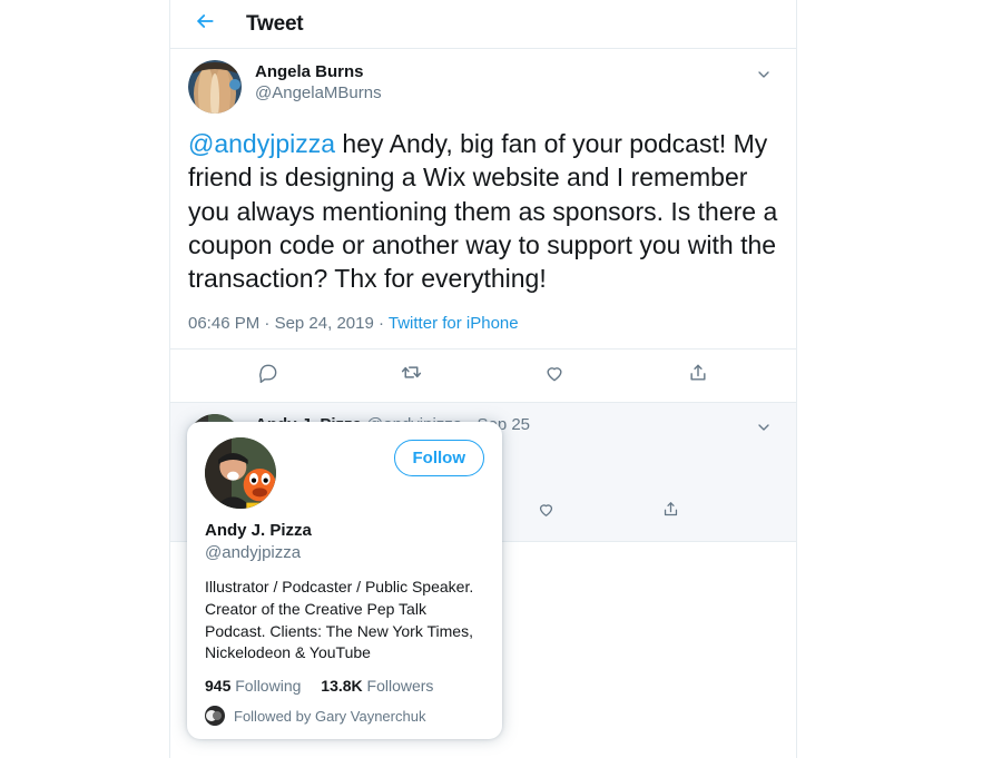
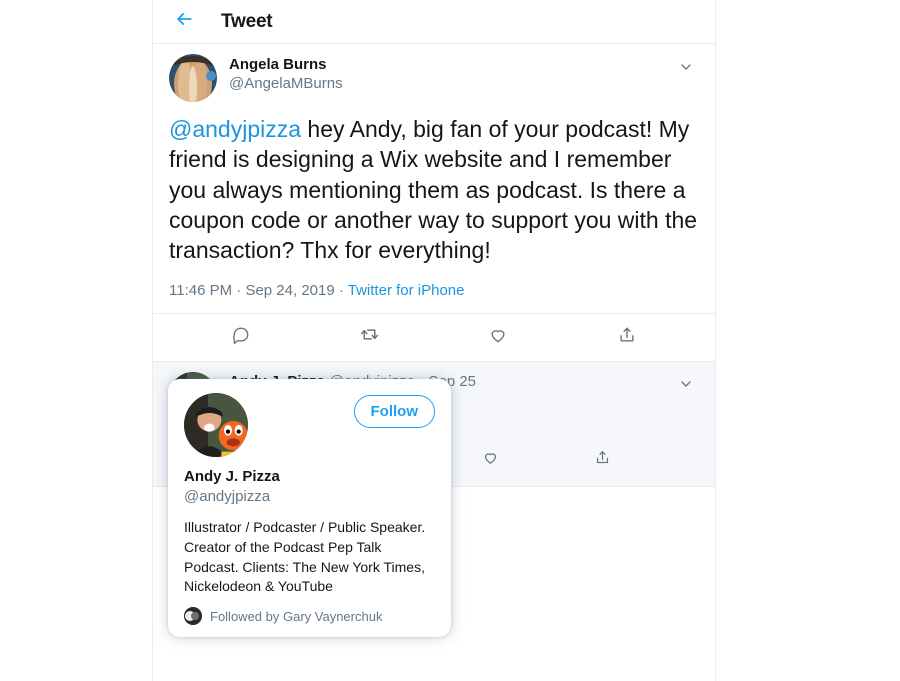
  Tweet
  Angela Burns
  @AngelaMBurns
- @andyjpizza hey Andy, big fan of your podcast! My friend is designing a Wix website and I remember you always mentioning them as sponsors. Is there a coupon code or another way to support you with the transaction? Thx for everything!
+ @andyjpizza hey Andy, big fan of your podcast! My friend is designing a Wix website and I remember you always mentioning them as podcast. Is there a coupon code or another way to support you with the transaction? Thx for everything!
- 06:46 PM · Sep 24, 2019 · Twitter for iPhone
+ 11:46 PM · Sep 24, 2019 · Twitter for iPhone
  Follow
  Andy J. Pizza
  @andyjpizza
- Illustrator / Podcaster / Public Speaker. Creator of the Creative Pep Talk Podcast. Clients: The New York Times, Nickelodeon & YouTube
+ Illustrator / Podcaster / Public Speaker. Creator of the Podcast Pep Talk Podcast. Clients: The New York Times, Nickelodeon & YouTube
- 945 Following 13.8K Followers
  Followed by Gary Vaynerchuk
